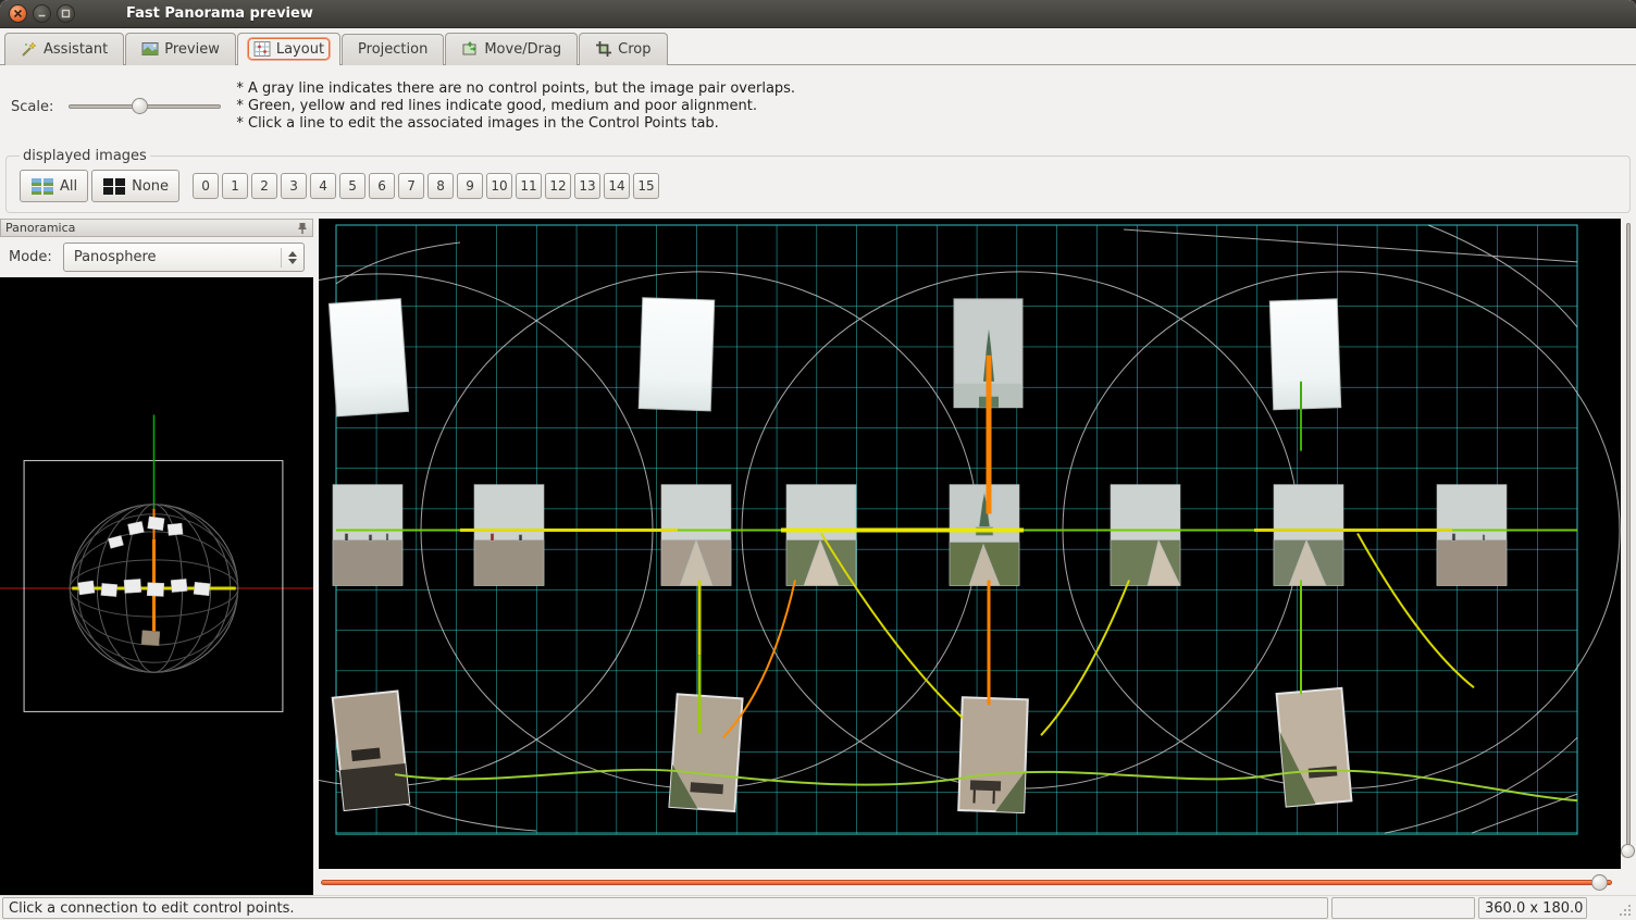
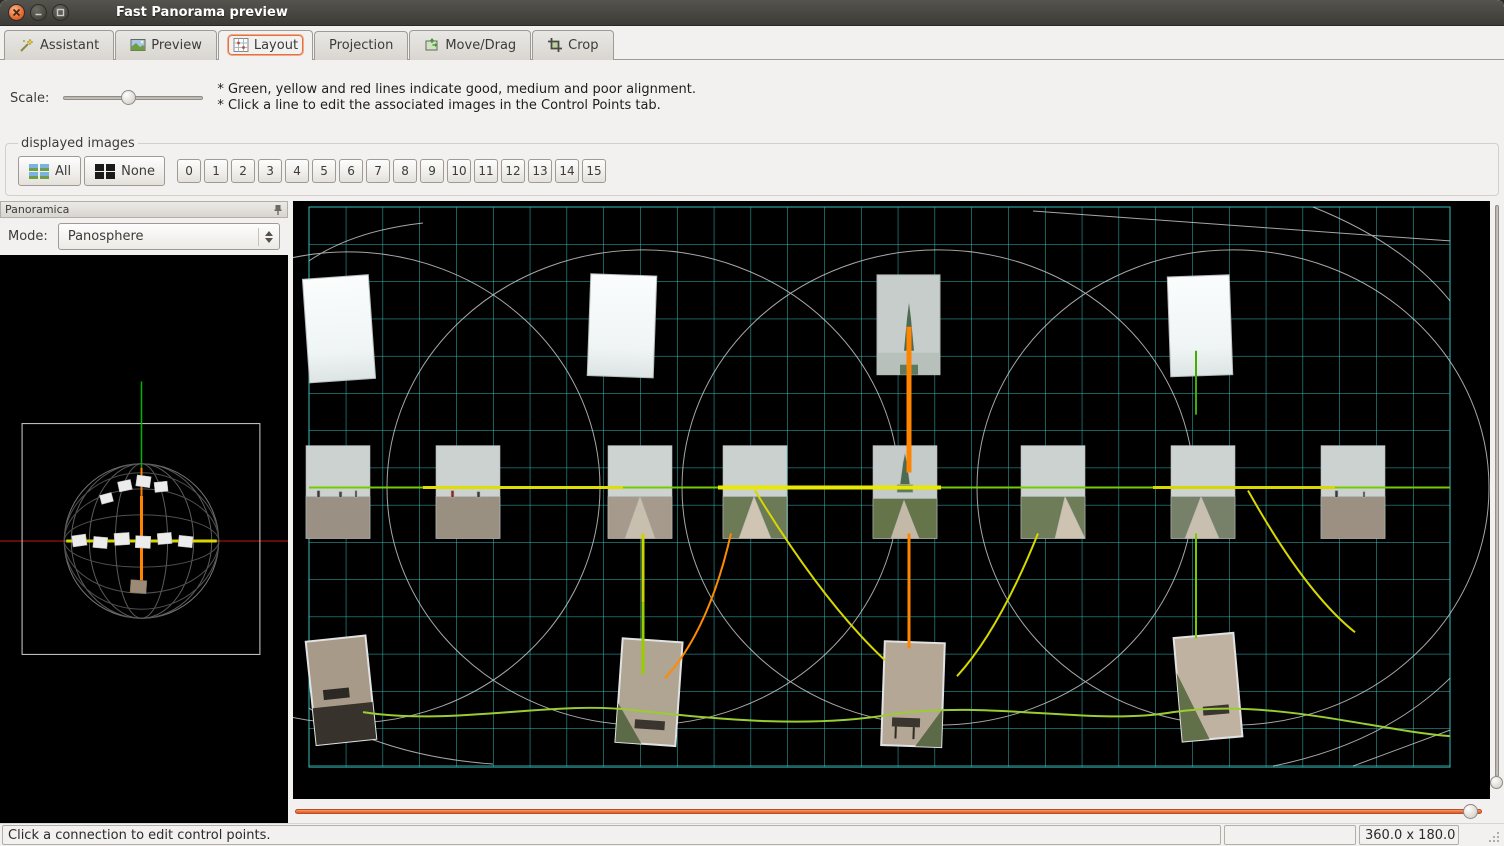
  Fast Panorama preview
  Assistant
  Preview
  Layout
  Projection
  Move/Drag
  Crop
  Scale:
- * A gray line indicates there are no control points, but the image pair overlaps.
  * Green, yellow and red lines indicate good, medium and poor alignment.
  * Click a line to edit the associated images in the Control Points tab.
  displayed images
  All
  None
  0
  1
  2
  3
  4
  5
  6
  7
  8
  9
  10
  11
  12
  13
  14
  15
  Panoramica
  Mode:
  Panosphere
  Click a connection to edit control points.
  360.0 x 180.0
